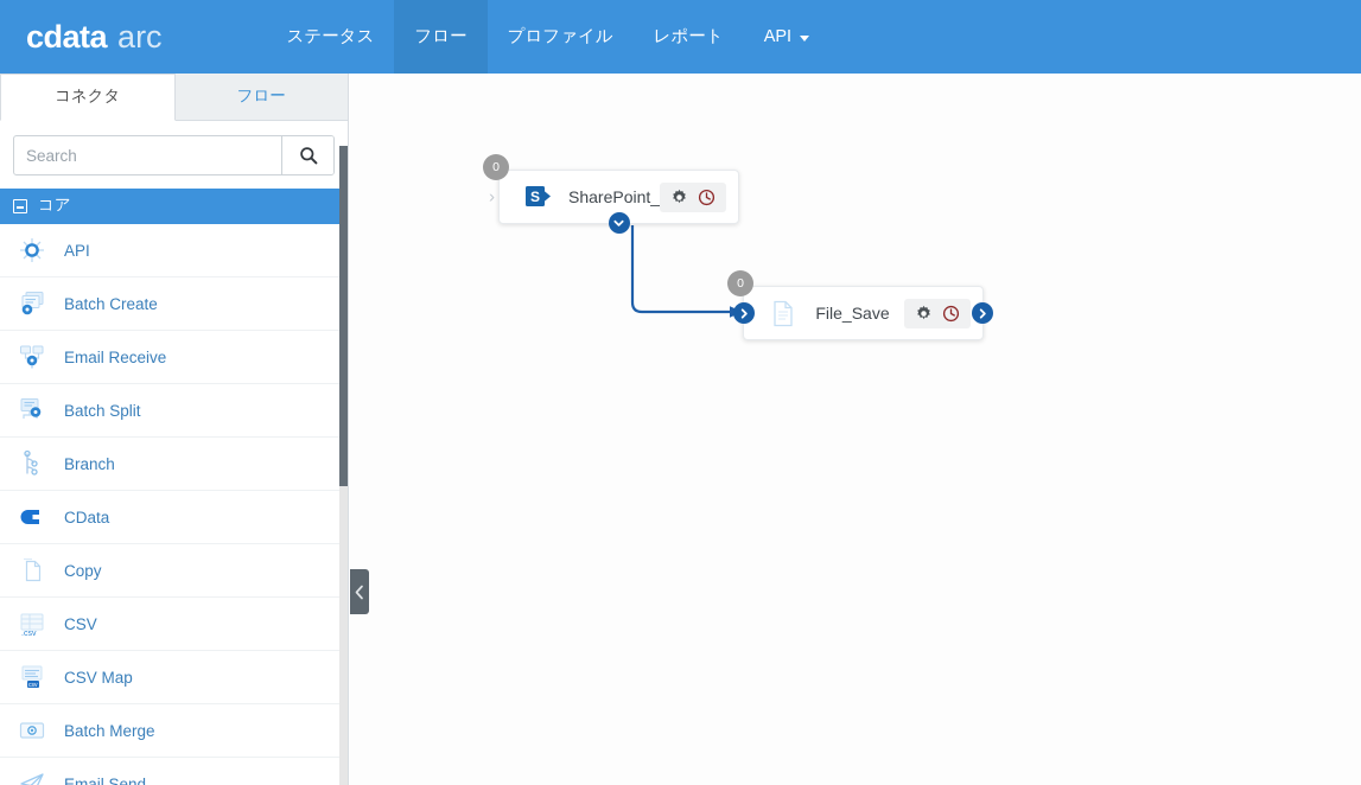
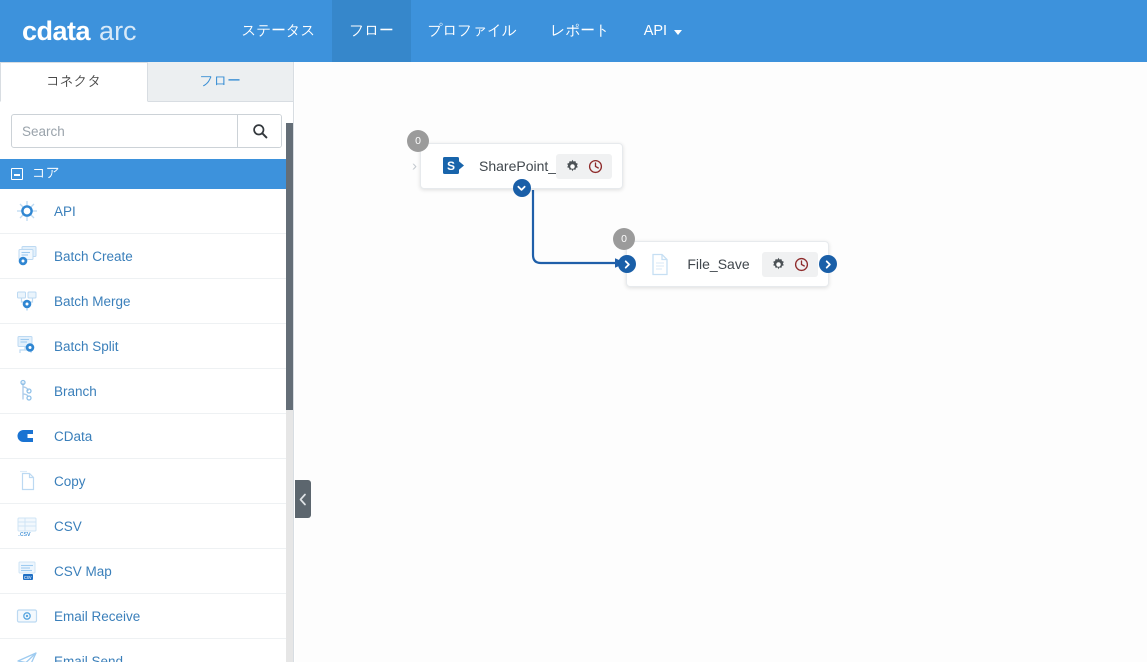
  cdata
  arc
  ステータス
  フロー
  プロファイル
  レポート
  API
  コネクタ
  フロー
  Search
  コア
  API
  Batch Create
- Email Receive
+ Batch Merge
  Batch Split
  Branch
  CData
  Copy
  CSV
  CSV Map
- Batch Merge
+ Email Receive
  Email Send
  0
  ›
  S
  SharePoint_
  0
  File_Save
